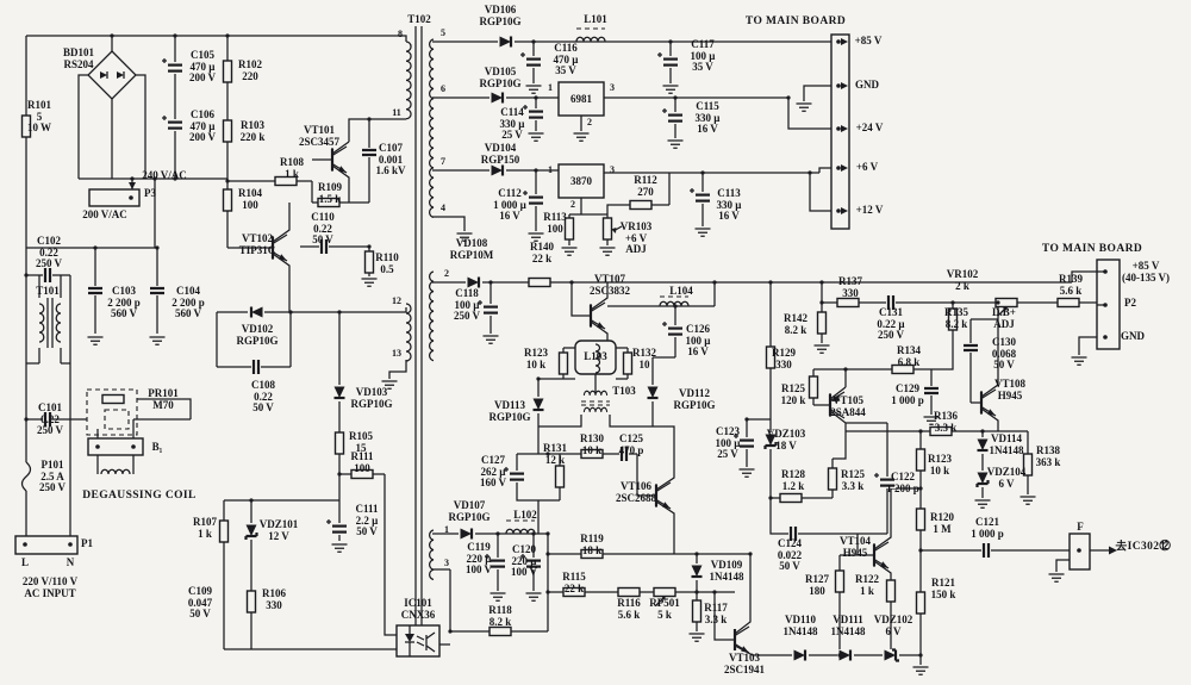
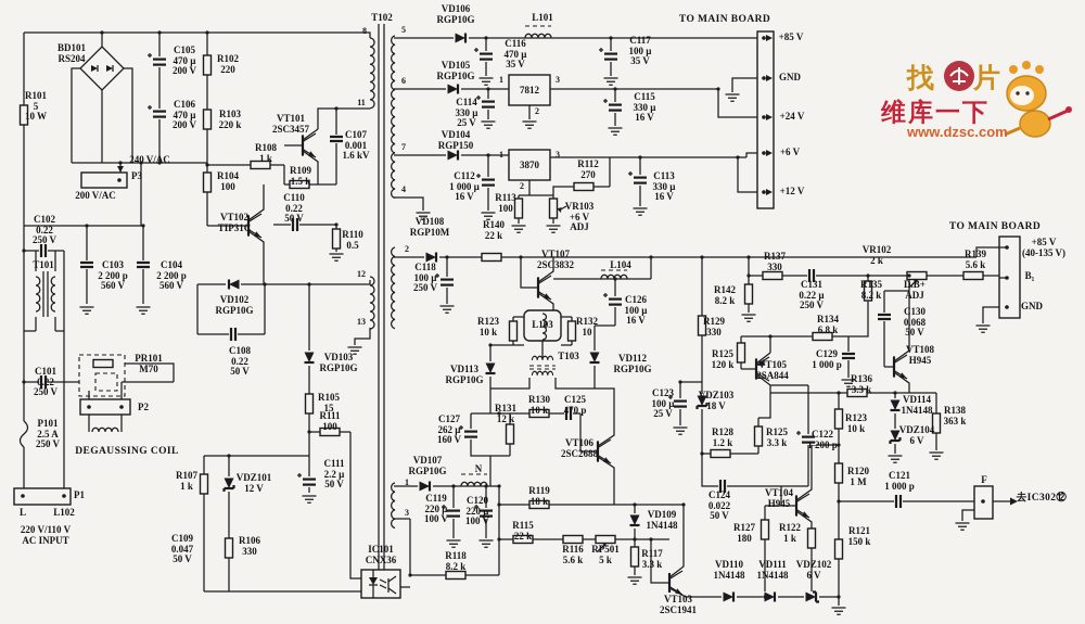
  BD101
  RS204
  R101
  5
  10 W
  C105
  470 µ
  200 V
  R102
  220
  C106
  470 µ
  200 V
  R103
  220 k
  240 V/AC
  P3
  200 V/AC
  R104
  100
  VT101
  2SC3457
  R108
  1 k
  R109
  1.5 k
  C107
  0.001
  1.6 kV
  VT102
  TIP31C
  C110
  0.22
  50 V
  R110
  0.5
  VD102
  RGP10G
  C108
  0.22
  50 V
  VD103
  RGP10G
  R105
  15
  C102
  0.22
  250 V
  T101
  C103
  2 200 p
  560 V
  C104
  2 200 p
  560 V
  C101
  0.22
  250 V
  PR101
  M70
- B₁
+ P2
  P101
  2.5 A
  250 V
  DEGAUSSING COIL
  P1
  L
- N
+ L102
  220 V/110 V
  AC INPUT
  R107
  1 k
  C109
  0.047
  50 V
  VDZ101
  12 V
  R106
  330
  R111
  100
  C111
  2.2 µ
  50 V
  T102
  VD106
  RGP10G
  L101
  C116
  470 µ
  35 V
  C117
  100 µ
  35 V
  VD105
  RGP10G
- 6981
+ 7812
  C114
  330 µ
  25 V
  C115
  330 µ
  16 V
  VD104
  RGP150
  3870
  C112
  1 000 µ
  16 V
  R112
  270
  R113
  100
  VR103
  +6 V
  ADJ
  C113
  330 µ
  16 V
  TO MAIN BOARD
  +85 V
  GND
  +24 V
  +6 V
  +12 V
  VD108
  RGP10M
  C118
  100 µ
  250 V
  R140
  22 k
  VT107
  2SC3832
  L104
  C126
  100 µ
  16 V
  R123
  10 k
  L103
  R132
  10
  T103
  VD113
  RGP10G
  VD112
  RGP10G
  C127
  262 µ
  160 V
  R131
  12 k
  R130
  10 k
  C125
  470 p
  VT106
  2SC2688
  VD107
  RGP10G
- L102
+ N
  C119
  220 µ
  100 V
  C120
  220 µ
  100 V
  R119
  18 k
  R115
  22 k
  R118
  8.2 k
  R116
  5.6 k
  RP501
  5 k
  R117
  3.3 k
  VD109
  1N4148
  IC101
  CNX36
  VT103
  2SC1941
  R137
  330
  C131
  0.22 µ
  250 V
  R142
  8.2 k
  R129
  330
  R134
  6.8 k
  R125
  120 k
  C129
  1 000 p
  VT105
  2SA844
  VDZ103
  18 V
  C123
  100 µ
  25 V
  R135
  8.2 k
  R136
  3.3 k
  R123
  10 k
  VD114
  1N4148
  VDZ104
  6 V
  R138
  363 k
  C122
  1 200 p
  R120
  1 M
  R128
  1.2 k
  R125
  3.3 k
  C124
  0.022
  50 V
  VT104
  H945
  R127
  180
  R122
  1 k
  R121
  150 k
  VD110
  1N4148
  VD111
  1N4148
  VDZ102
  6 V
  C121
  1 000 p
  F
  去IC302⑫
  TO MAIN BOARD
  +85 V
  (40-135 V)
- P2
+ B₁
  GND
  VR102
  2 k
  R139
  5.6 k
  D.B+
  ADJ
  C130
  0.068
  50 V
  VT108
  H945
  8
  11
  12
  13
  5
  6
  7
  4
  2
  1
  3
  1
  3
  2
  1
  3
  2
+ 找 片
+ 维库一下
+ www.dzsc.com
